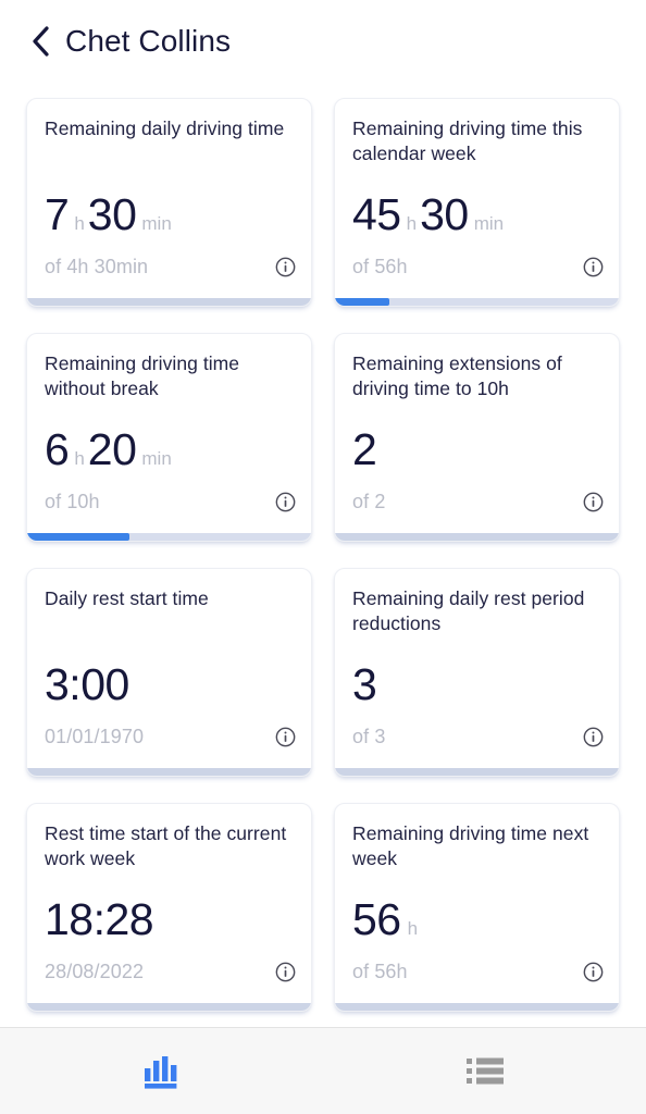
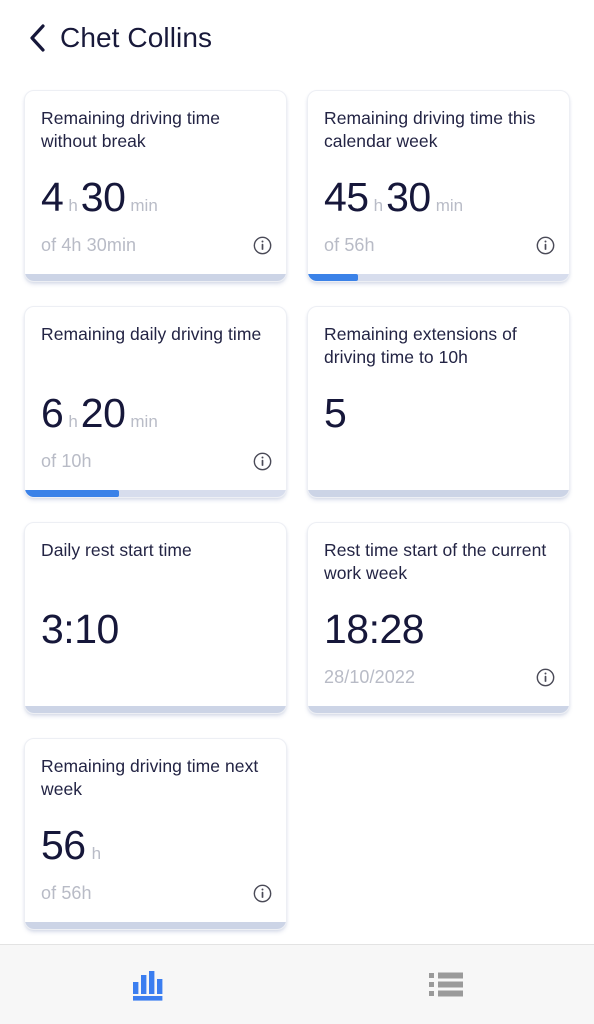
  Chet Collins
- Remaining daily driving time
+ Remaining driving time without break
- 7
+ 4
  h
  30
  min
  of 4h 30min
  Remaining driving time this calendar week
  45
  h
  30
  min
  of 56h
- Remaining driving time without break
+ Remaining daily driving time
  6
  h
  20
  min
  of 10h
  Remaining extensions of driving time to 10h
- 2
+ 5
- of 2
  Daily rest start time
- 3:00
+ 3:10
- 01/01/1970
- Remaining daily rest period reductions
- 3
- of 3
  Rest time start of the current work week
  18:28
- 28/08/2022
+ 28/10/2022
  Remaining driving time next week
  56
  h
  of 56h
